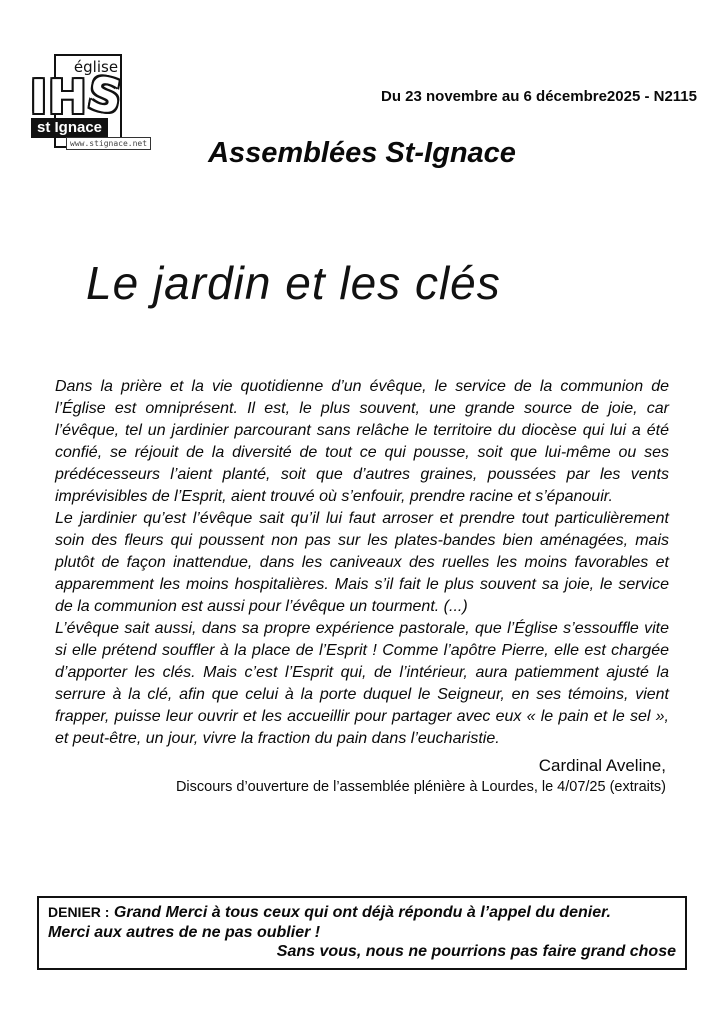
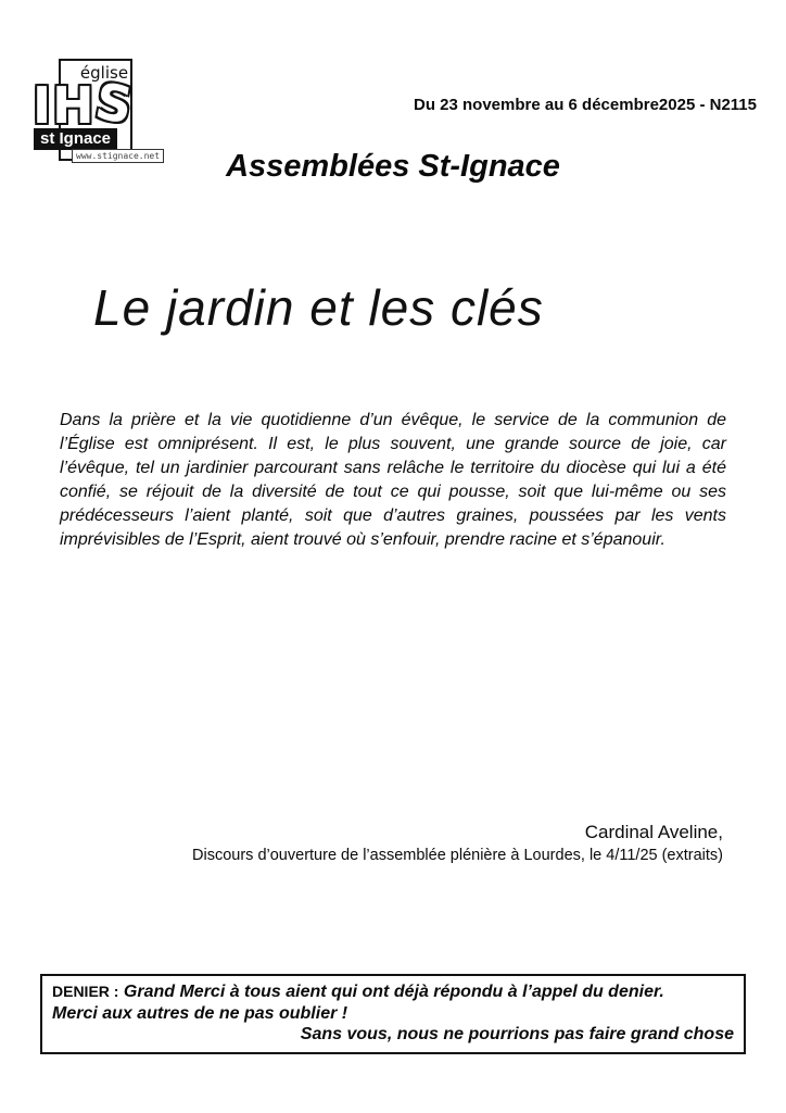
  église
  st Ignace
  www.stignace.net
  Du 23 novembre au 6 décembre2025 - N2115
  Assemblées St-Ignace
  Le jardin et les clés
  Dans la prière et la vie quotidienne d’un évêque, le service de la communion de l’Église est omniprésent. Il est, le plus souvent, une grande source de joie, car l’évêque, tel un jardinier parcourant sans relâche le territoire du diocèse qui lui a été confié, se réjouit de la diversité de tout ce qui pousse, soit que lui-même ou ses prédécesseurs l’aient planté, soit que d’autres graines, poussées par les vents imprévisibles de l’Esprit, aient trouvé où s’enfouir, prendre racine et s’épanouir.
- Le jardinier qu’est l’évêque sait qu’il lui faut arroser et prendre tout particulièrement soin des fleurs qui poussent non pas sur les plates-bandes bien aménagées, mais plutôt de façon inattendue, dans les caniveaux des ruelles les moins favorables et apparemment les moins hospitalières. Mais s’il fait le plus souvent sa joie, le service de la communion est aussi pour l’évêque un tourment. (...)
- L’évêque sait aussi, dans sa propre expérience pastorale, que l’Église s’essouffle vite si elle prétend souffler à la place de l’Esprit ! Comme l’apôtre Pierre, elle est chargée d’apporter les clés. Mais c’est l’Esprit qui, de l’intérieur, aura patiemment ajusté la serrure à la clé, afin que celui à la porte duquel le Seigneur, en ses témoins, vient frapper, puisse leur ouvrir et les accueillir pour partager avec eux « le pain et le sel », et peut-être, un jour, vivre la fraction du pain dans l’eucharistie.
  Cardinal Aveline,
- Discours d’ouverture de l’assemblée plénière à Lourdes, le 4/07/25 (extraits)
+ Discours d’ouverture de l’assemblée plénière à Lourdes, le 4/11/25 (extraits)
- DENIER : Grand Merci à tous ceux qui ont déjà répondu à l’appel du denier.
+ DENIER : Grand Merci à tous aient qui ont déjà répondu à l’appel du denier.
  Merci aux autres de ne pas oublier !
  Sans vous, nous ne pourrions pas faire grand chose
